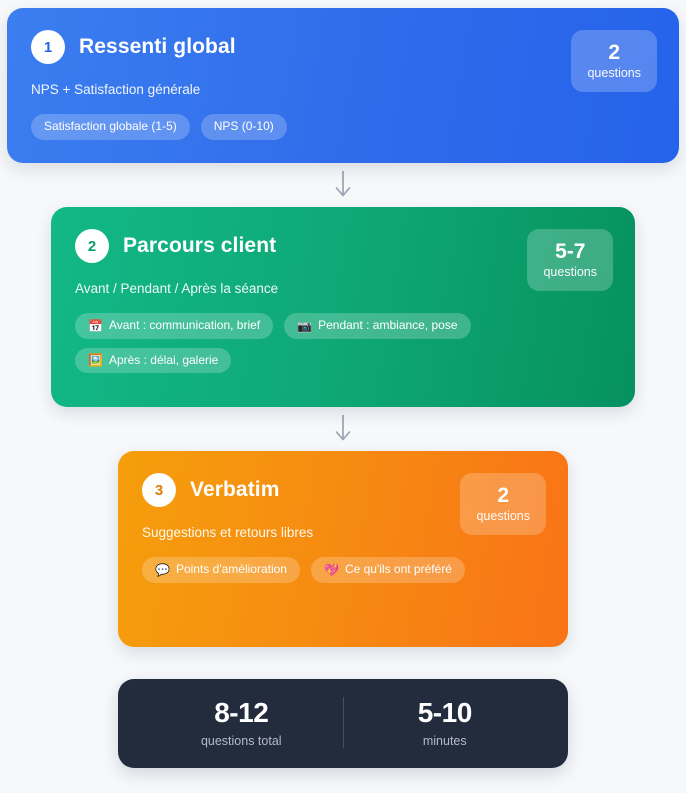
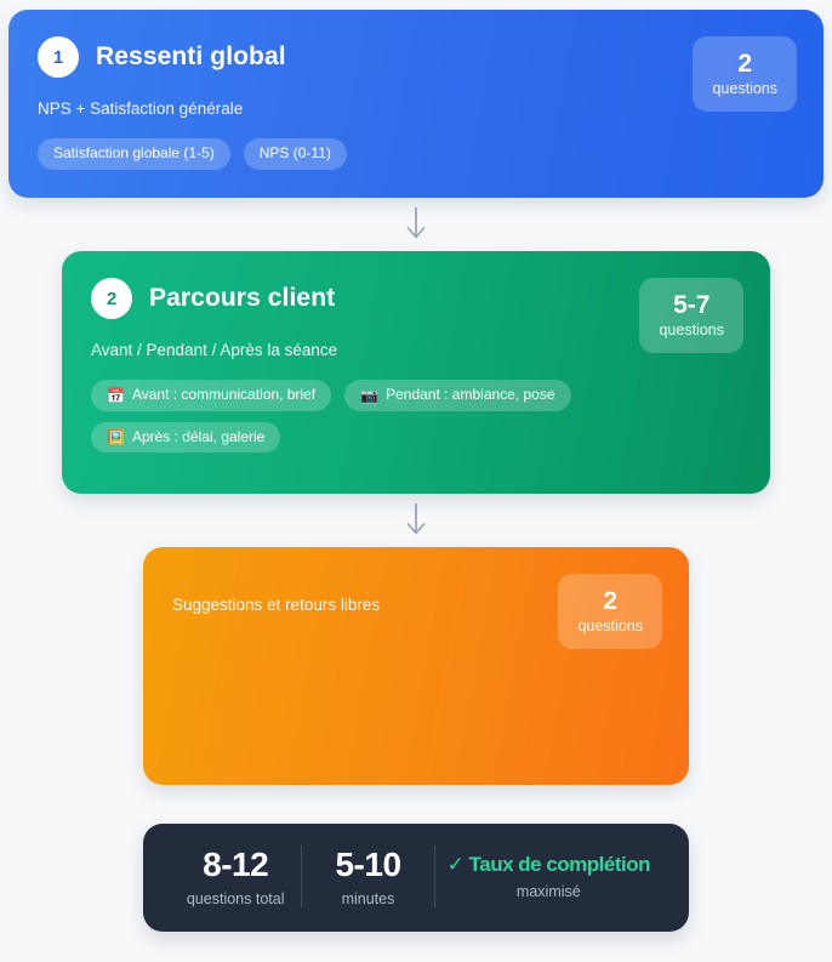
  1
  Ressenti global
  NPS + Satisfaction générale
  Satisfaction globale (1-5)
- NPS (0-10)
+ NPS (0-11)
  2
  questions
  2
  Parcours client
  Avant / Pendant / Après la séance
  📅
  Avant : communication, brief
  📷
  Pendant : ambiance, pose
  🖼️
  Après : délai, galerie
  5-7
  questions
- 3
- Verbatim
  Suggestions et retours libres
- 💬
- Points d'amélioration
- 💖
- Ce qu'ils ont préféré
  2
  questions
  8-12
  questions total
  5-10
  minutes
+ ✓ Taux de complétion
+ maximisé
